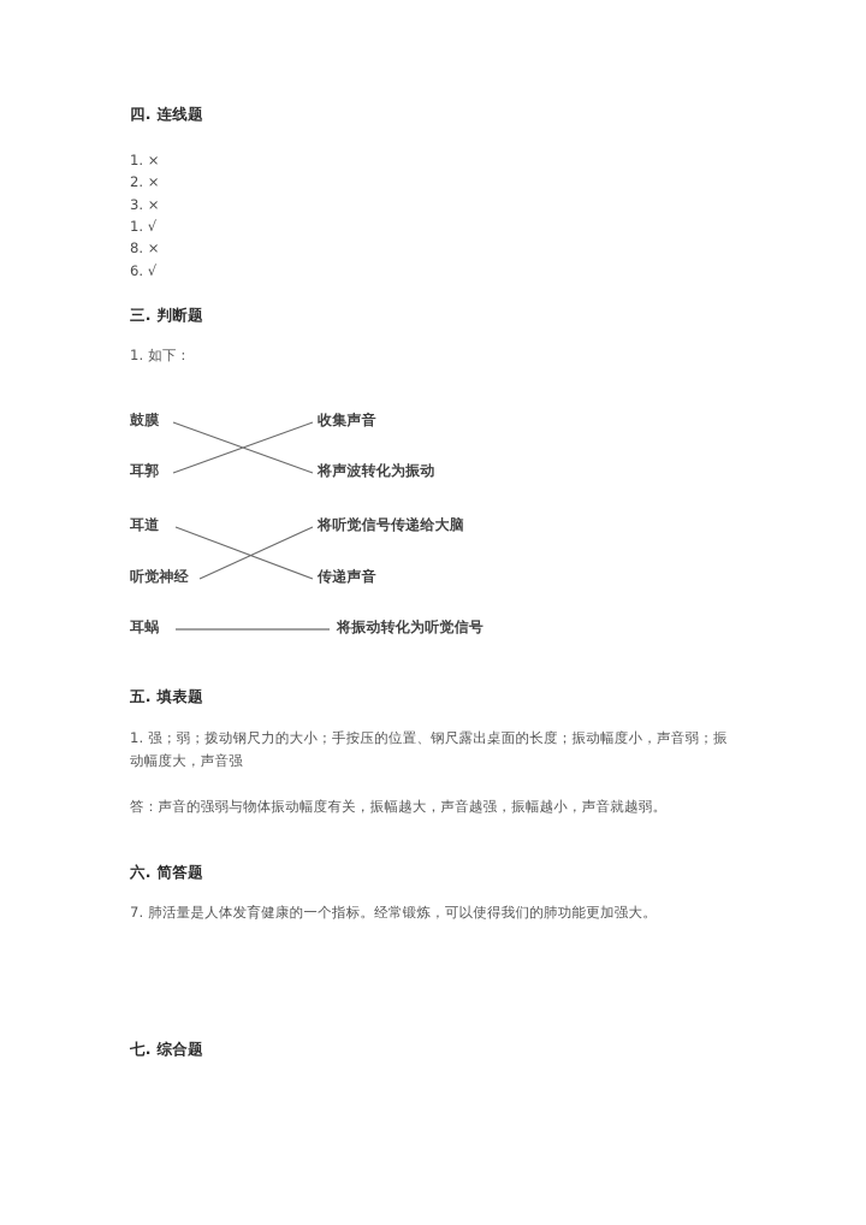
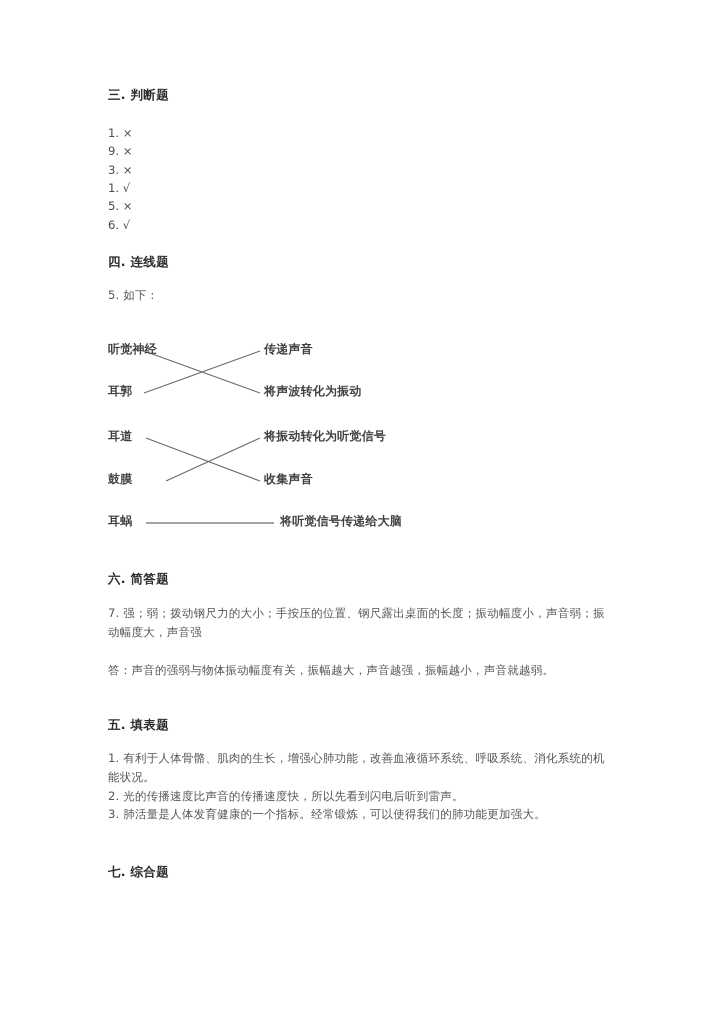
- 四. 连线题
+ 三. 判断题
  1. ×
- 2. ×
+ 9. ×
  3. ×
  1. √
- 8. ×
+ 5. ×
  6. √
- 三. 判断题
+ 四. 连线题
- 1. 如下：
+ 5. 如下：
- 鼓膜
+ 听觉神经
  耳郭
  耳道
- 听觉神经
+ 鼓膜
  耳蜗
- 收集声音
+ 传递声音
  将声波转化为振动
- 将听觉信号传递给大脑
+ 将振动转化为听觉信号
- 传递声音
+ 收集声音
- 将振动转化为听觉信号
+ 将听觉信号传递给大脑
- 五. 填表题
+ 六. 简答题
- 1. 强；弱；拨动钢尺力的大小；手按压的位置、钢尺露出桌面的长度；振动幅度小，声音弱；振动幅度大，声音强
+ 7. 强；弱；拨动钢尺力的大小；手按压的位置、钢尺露出桌面的长度；振动幅度小，声音弱；振动幅度大，声音强
  答：声音的强弱与物体振动幅度有关，振幅越大，声音越强，振幅越小，声音就越弱。
- 六. 简答题
+ 五. 填表题
+ 1. 有利于人体骨骼、肌肉的生长，增强心肺功能，改善血液循环系统、呼吸系统、消化系统的机能状况。
+ 2. 光的传播速度比声音的传播速度快，所以先看到闪电后听到雷声。
- 7. 肺活量是人体发育健康的一个指标。经常锻炼，可以使得我们的肺功能更加强大。
+ 3. 肺活量是人体发育健康的一个指标。经常锻炼，可以使得我们的肺功能更加强大。
  七. 综合题
